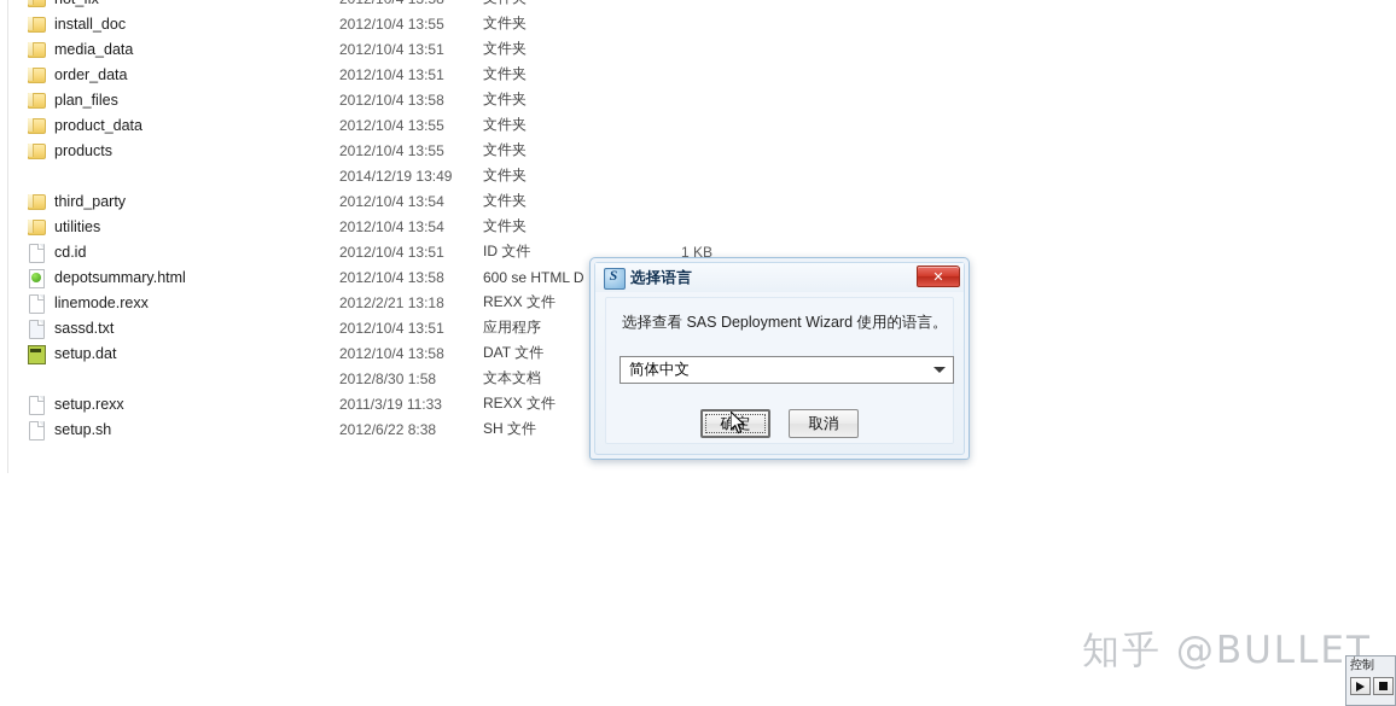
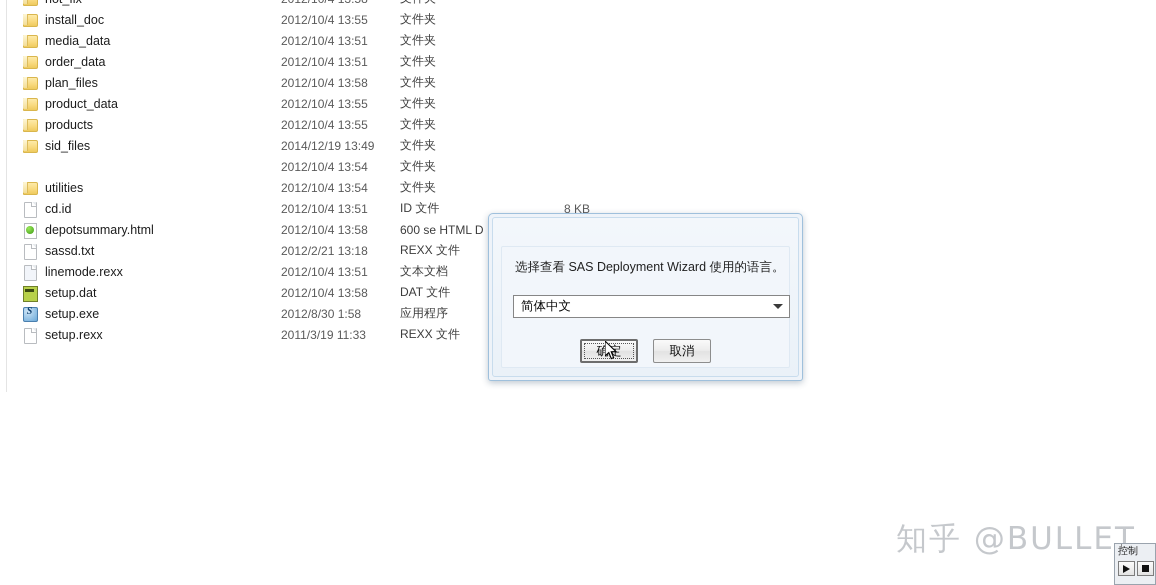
  install_doc
  2012/10/4 13:55
  文件夹
  media_data
  2012/10/4 13:51
  文件夹
  order_data
  2012/10/4 13:51
  文件夹
  plan_files
  2012/10/4 13:58
  文件夹
  product_data
  2012/10/4 13:55
  文件夹
  products
  2012/10/4 13:55
  文件夹
+ sid_files
  2014/12/19 13:49
  文件夹
- third_party
  2012/10/4 13:54
  文件夹
  utilities
  2012/10/4 13:54
  文件夹
  cd.id
  2012/10/4 13:51
  ID 文件
- 1 KB
+ 8 KB
  depotsummary.html
  2012/10/4 13:58
  600 se HTML D
- linemode.rexx
+ sassd.txt
  2012/2/21 13:18
  REXX 文件
- sassd.txt
+ linemode.rexx
  2012/10/4 13:51
- 应用程序
+ 文本文档
  setup.dat
  2012/10/4 13:58
  DAT 文件
+ setup.exe
  2012/8/30 1:58
- 文本文档
+ 应用程序
  setup.rexx
  2011/3/19 11:33
  REXX 文件
- setup.sh
- 2012/6/22 8:38
- SH 文件
- 选择语言
- ✕
  选择查看 SAS Deployment Wizard 使用的语言。
  简体中文
  取消
  知乎 @BULLET
  控制
